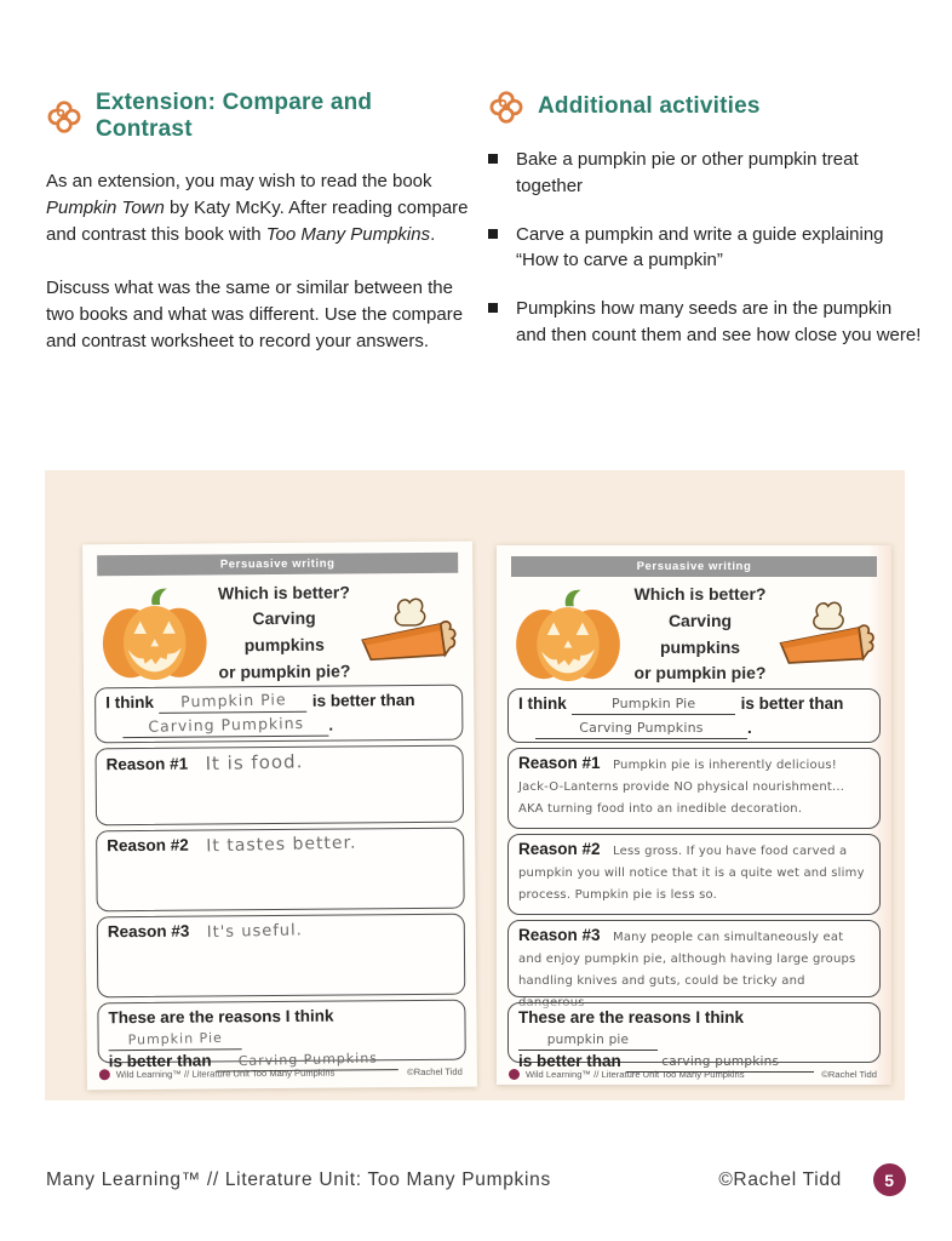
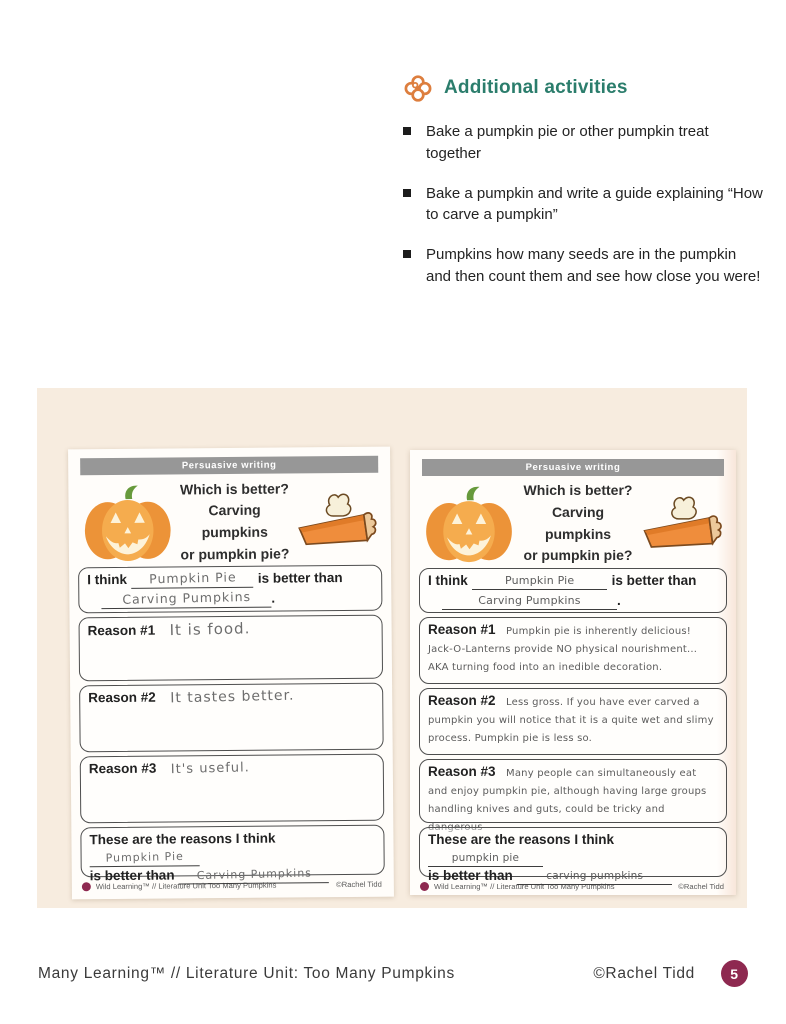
- Extension: Compare and Contrast
- As an extension, you may wish to read the book Pumpkin Town by Katy McKy. After reading compare and contrast this book with Too Many Pumpkins.
- Discuss what was the same or similar between the two books and what was different. Use the compare and contrast worksheet to record your answers.
  Additional activities
  Bake a pumpkin pie or other pumpkin treat together
- Carve a pumpkin and write a guide explaining “How to carve a pumpkin”
+ Bake a pumpkin and write a guide explaining “How to carve a pumpkin”
  Pumpkins how many seeds are in the pumpkin and then count them and see how close you were!
  Persuasive writing
  Which is better?
  Carving pumpkins
  or pumpkin pie?
  I think Pumpkin Pie is better than
  Carving Pumpkins .
  Reason #1 It is food.
  Reason #2 It tastes better.
  Reason #3 It's useful.
  These are the reasons I think Pumpkin Pie
  is better than Carving Pumpkins
  Wild Learning™ // Literature Unit Too Many Pumpkins
  ©Rachel Tidd
  Persuasive writing
  Which is better?
  Carving pumpkins
  or pumpkin pie?
  I think Pumpkin Pie is better than
  Carving Pumpkins .
  Reason #1 Pumpkin pie is inherently delicious! Jack-O-Lanterns provide NO physical nourishment... AKA turning food into an inedible decoration.
- Reason #2 Less gross. If you have food carved a pumpkin you will notice that it is a quite wet and slimy process. Pumpkin pie is less so.
+ Reason #2 Less gross. If you have ever carved a pumpkin you will notice that it is a quite wet and slimy process. Pumpkin pie is less so.
  Reason #3 Many people can simultaneously eat and enjoy pumpkin pie, although having large groups handling knives and guts, could be tricky and dangerous
  These are the reasons I think pumpkin pie
  is better than carving pumpkins
  Wild Learning™ // Literature Unit Too Many Pumpkins
  ©Rachel Tidd
  Many Learning™ // Literature Unit: Too Many Pumpkins
  ©Rachel Tidd
  5
